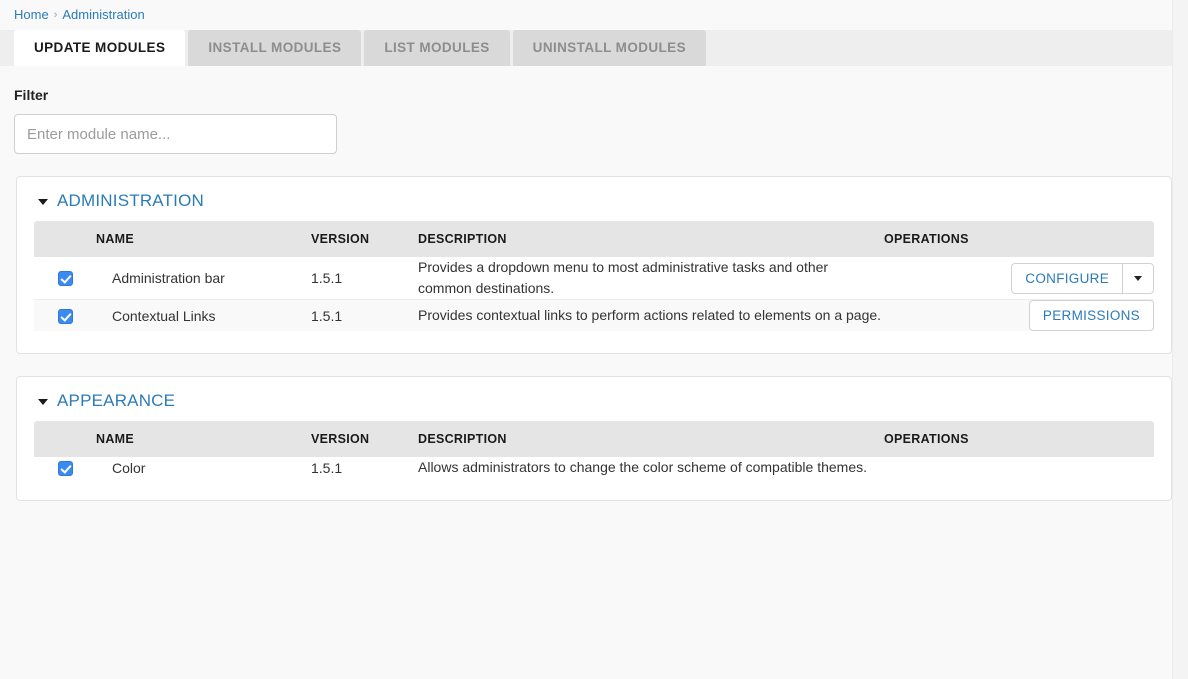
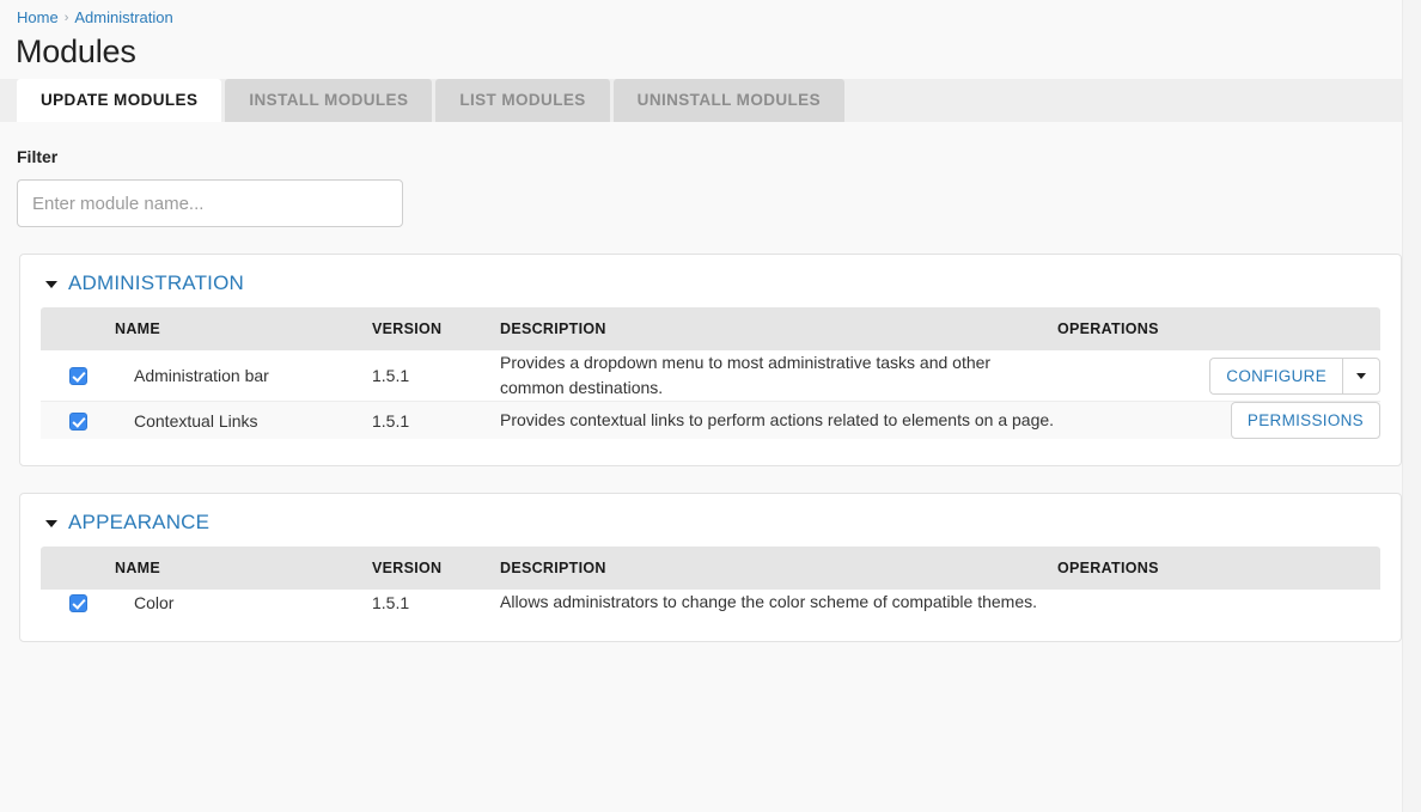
  Home › Administration
+ Modules
  UPDATE MODULES
  INSTALL MODULES
  LIST MODULES
  UNINSTALL MODULES
  Filter
  Enter module name...
  ADMINISTRATION
  	NAME	VERSION	DESCRIPTION	OPERATIONS
  	Administration bar	1.5.1	Provides a dropdown menu to most administrative tasks and other common destinations.	CONFIGURE
  	Contextual Links	1.5.1	Provides contextual links to perform actions related to elements on a page.	PERMISSIONS
  APPEARANCE
  	NAME	VERSION	DESCRIPTION	OPERATIONS
  	Color	1.5.1	Allows administrators to change the color scheme of compatible themes.
